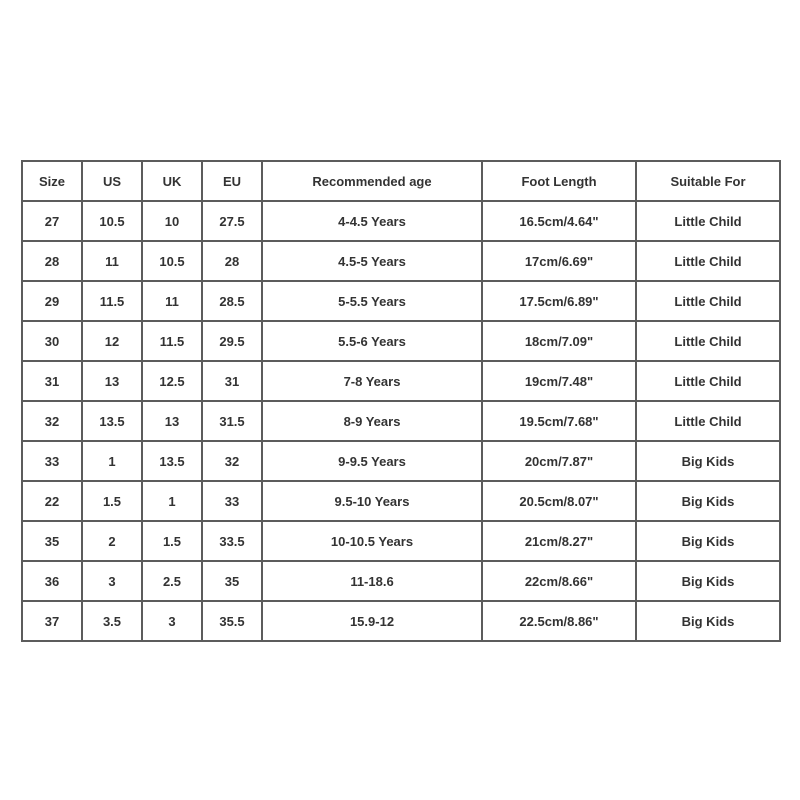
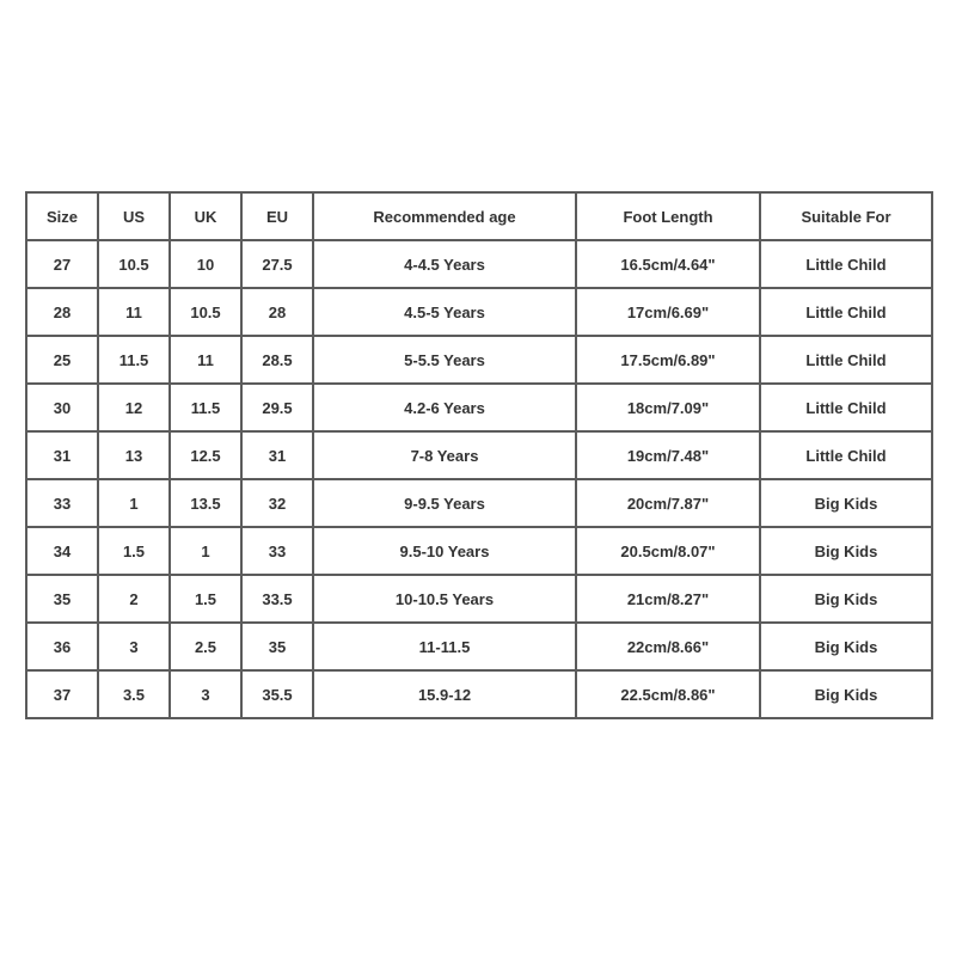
  Size	US	UK	EU	Recommended age	Foot Length	Suitable For
  27	10.5	10	27.5	4-4.5 Years	16.5cm/4.64"	Little Child
  28	11	10.5	28	4.5-5 Years	17cm/6.69"	Little Child
- 29	11.5	11	28.5	5-5.5 Years	17.5cm/6.89"	Little Child
+ 25	11.5	11	28.5	5-5.5 Years	17.5cm/6.89"	Little Child
- 30	12	11.5	29.5	5.5-6 Years	18cm/7.09"	Little Child
+ 30	12	11.5	29.5	4.2-6 Years	18cm/7.09"	Little Child
  31	13	12.5	31	7-8 Years	19cm/7.48"	Little Child
- 32	13.5	13	31.5	8-9 Years	19.5cm/7.68"	Little Child
  33	1	13.5	32	9-9.5 Years	20cm/7.87"	Big Kids
- 22	1.5	1	33	9.5-10 Years	20.5cm/8.07"	Big Kids
+ 34	1.5	1	33	9.5-10 Years	20.5cm/8.07"	Big Kids
  35	2	1.5	33.5	10-10.5 Years	21cm/8.27"	Big Kids
- 36	3	2.5	35	11-18.6	22cm/8.66"	Big Kids
+ 36	3	2.5	35	11-11.5	22cm/8.66"	Big Kids
  37	3.5	3	35.5	15.9-12	22.5cm/8.86"	Big Kids
